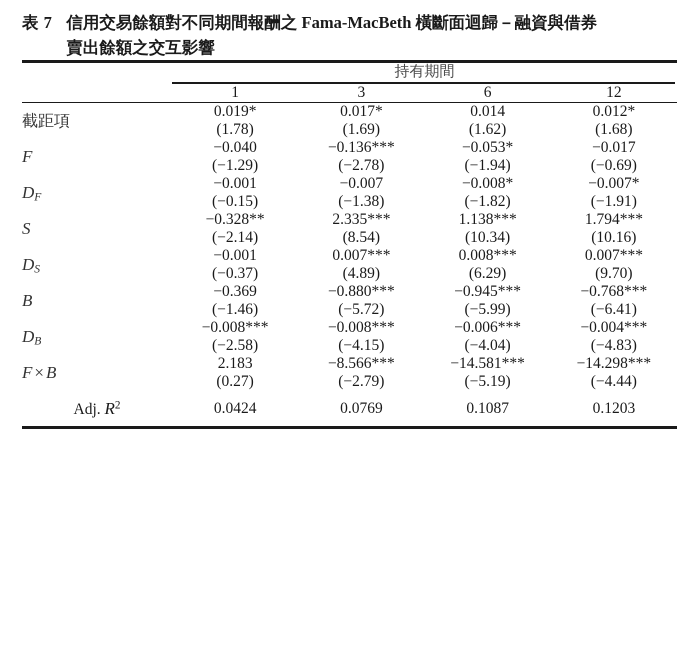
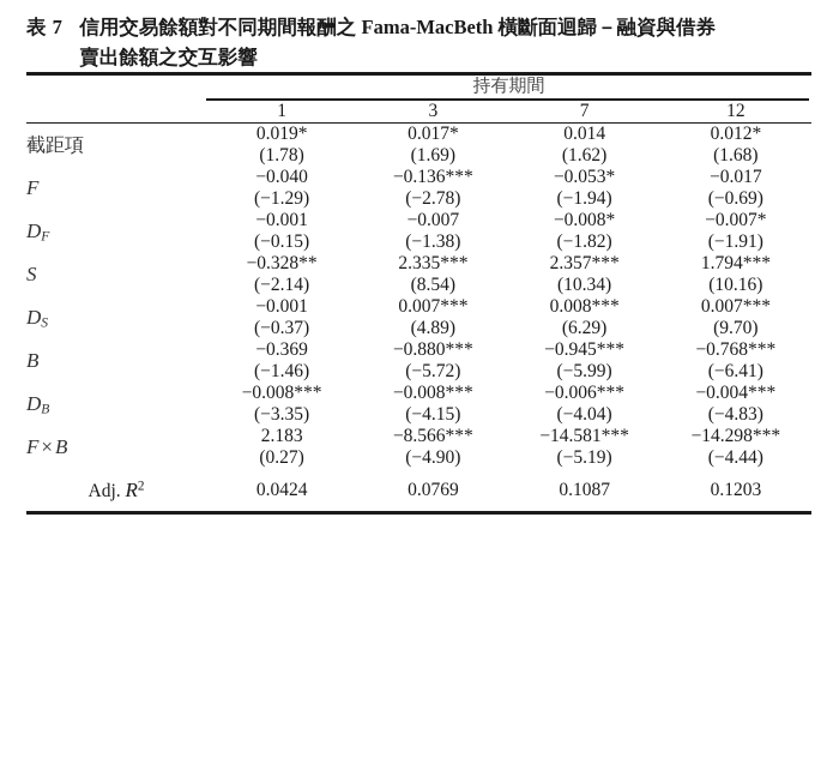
  表 7
  信用交易餘額對不同期間報酬之 Fama-MacBeth 橫斷面迴歸－融資與借券
  賣出餘額之交互影響
  	持有期間
- 	1	3	6	12
+ 	1	3	7	12
  截距項	0.019*	0.017*	0.014	0.012*
  (1.78)	(1.69)	(1.62)	(1.68)
  F	−0.040	−0.136***	−0.053*	−0.017
  (−1.29)	(−2.78)	(−1.94)	(−0.69)
  DF	−0.001	−0.007	−0.008*	−0.007*
  (−0.15)	(−1.38)	(−1.82)	(−1.91)
- S	−0.328**	2.335***	1.138***	1.794***
+ S	−0.328**	2.335***	2.357***	1.794***
  (−2.14)	(8.54)	(10.34)	(10.16)
  DS	−0.001	0.007***	0.008***	0.007***
  (−0.37)	(4.89)	(6.29)	(9.70)
  B	−0.369	−0.880***	−0.945***	−0.768***
  (−1.46)	(−5.72)	(−5.99)	(−6.41)
  DB	−0.008***	−0.008***	−0.006***	−0.004***
- (−2.58)	(−4.15)	(−4.04)	(−4.83)
+ (−3.35)	(−4.15)	(−4.04)	(−4.83)
  F×B	2.183	−8.566***	−14.581***	−14.298***
- (0.27)	(−2.79)	(−5.19)	(−4.44)
+ (0.27)	(−4.90)	(−5.19)	(−4.44)
  Adj. R2	0.0424	0.0769	0.1087	0.1203
